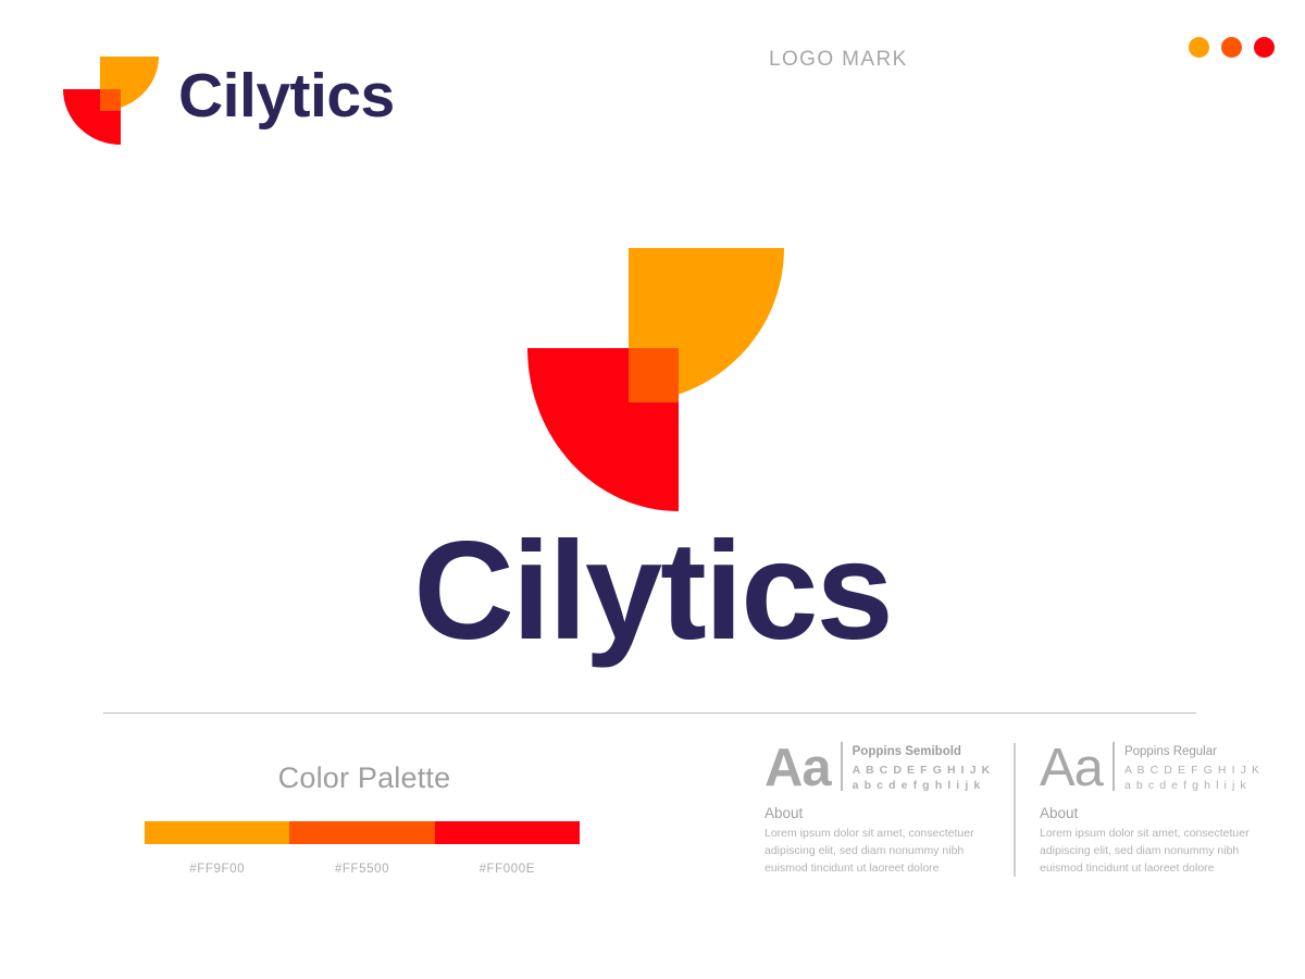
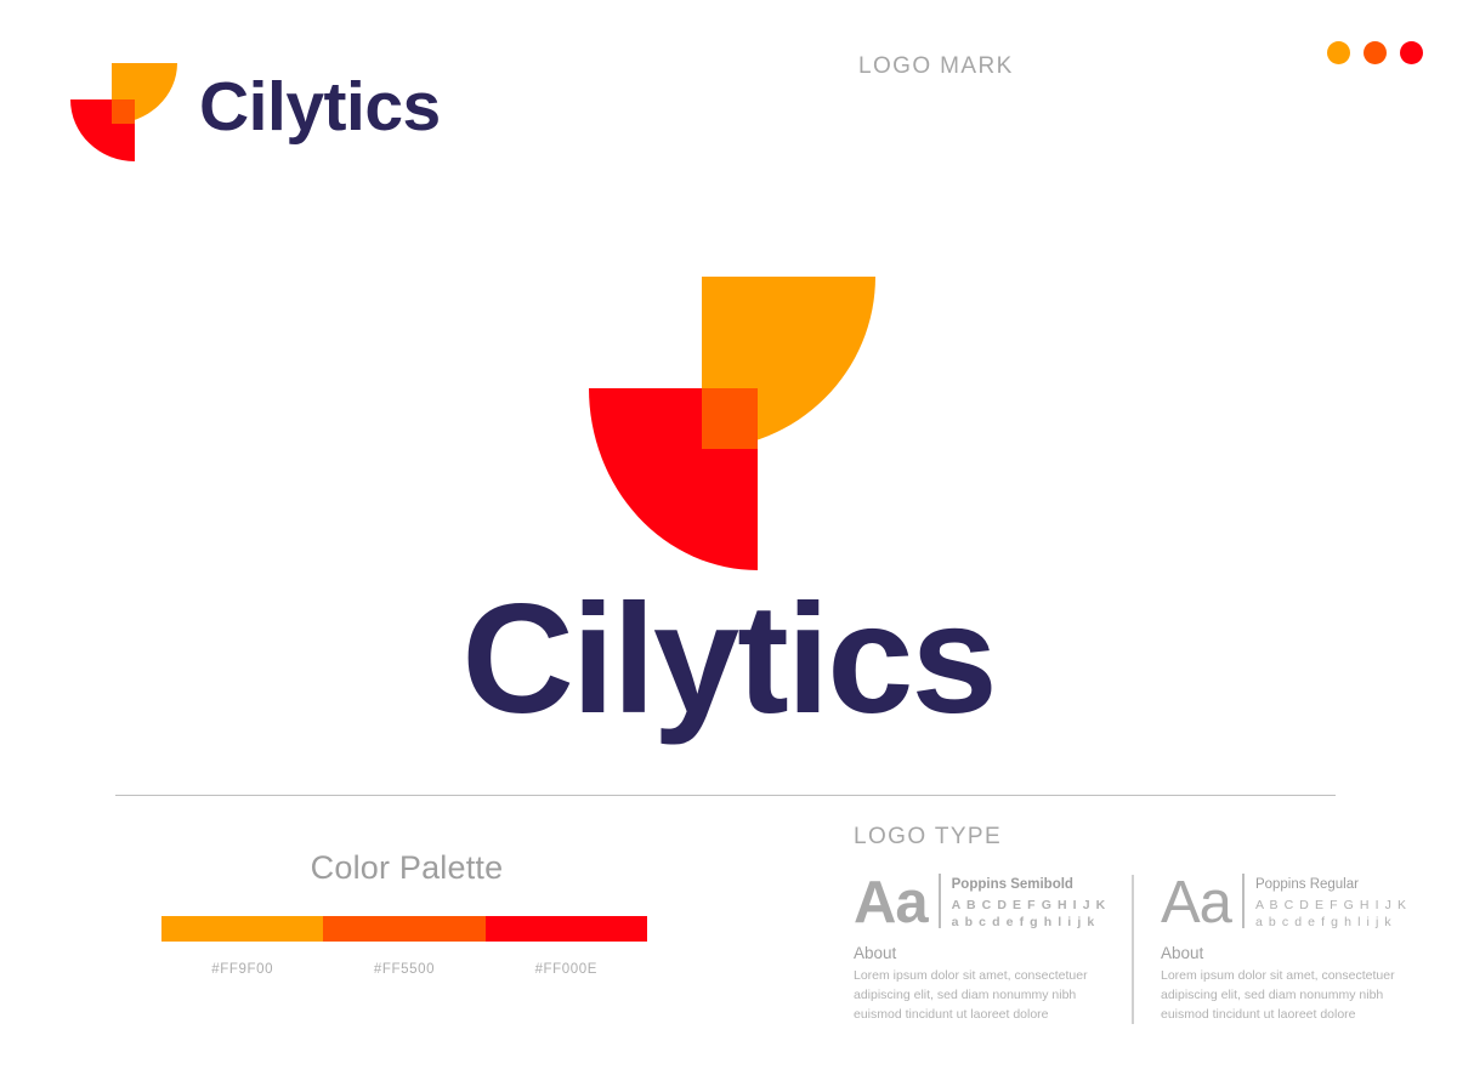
  Cilytics
  LOGO MARK
  Cilytics
  Color Palette
  #FF9F00
  #FF5500
  #FF000E
+ LOGO TYPE
  Aa
  Poppins Semibold
  A B C D E F G H I J K
  a b c d e f g h l i j k
  About
  Lorem ipsum dolor sit amet, consectetuer adipiscing elit, sed diam nonummy nibh euismod tincidunt ut laoreet dolore
  Aa
  Poppins Regular
  A B C D E F G H I J K
  a b c d e f g h l i j k
  About
  Lorem ipsum dolor sit amet, consectetuer adipiscing elit, sed diam nonummy nibh euismod tincidunt ut laoreet dolore
